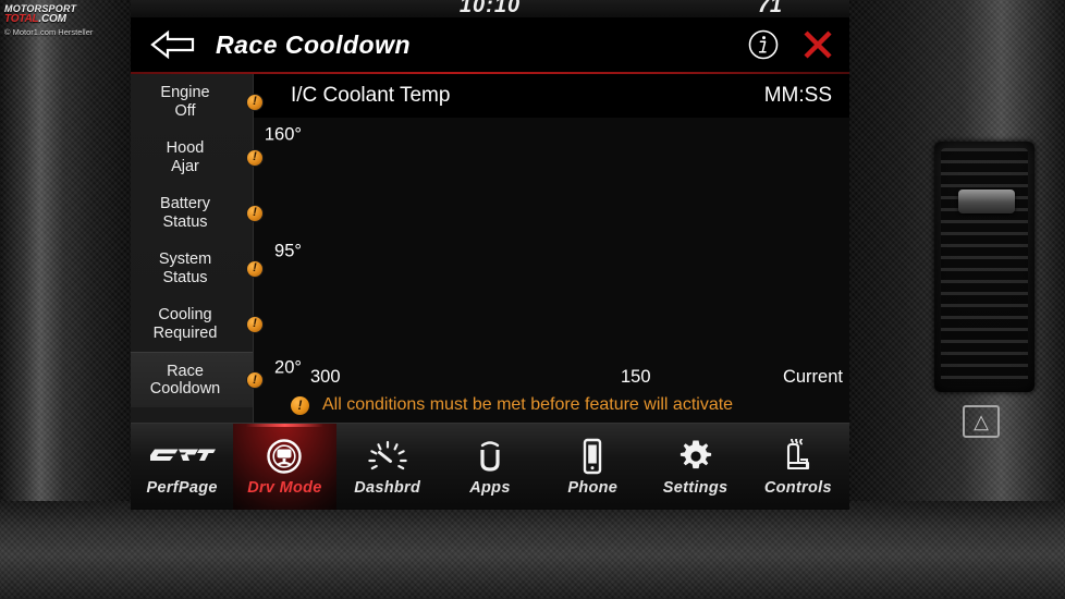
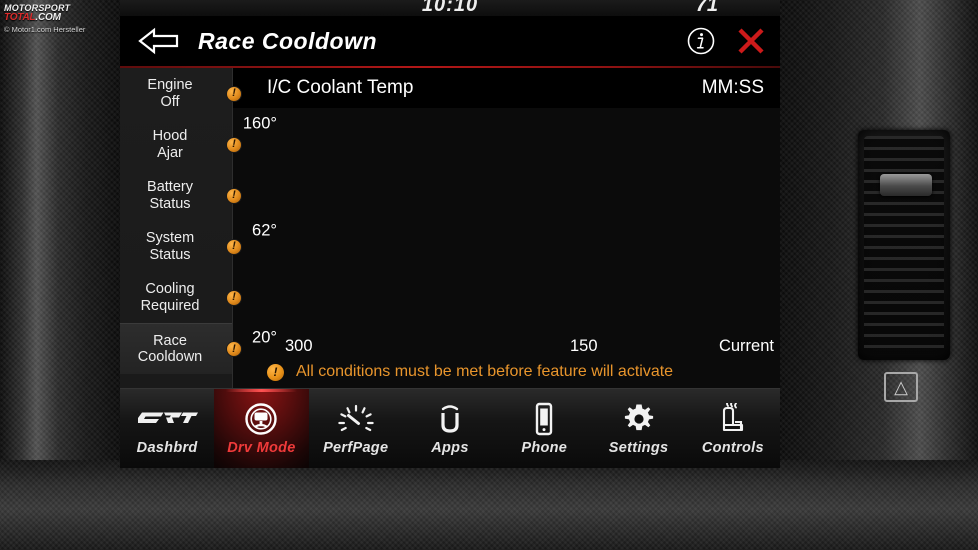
  △
  MOTORSPORT
  TOTAL.COM
  © Motor1.com Hersteller
  10:10
  71
  Race Cooldown
  Engine
  Off
  !
  Hood
  Ajar
  !
  Battery
  Status
  !
  System
  Status
  !
  Cooling
  Required
  !
  Race
  Cooldown
  !
  I/C Coolant Temp
  MM:SS
  160°
- 95°
+ 62°
  20°
  300
  150
  Current
  !
  All conditions must be met before feature will activate
- PerfPage
+ Dashbrd
  Drv Mode
- Dashbrd
+ PerfPage
  Apps
  Phone
  Settings
  Controls
